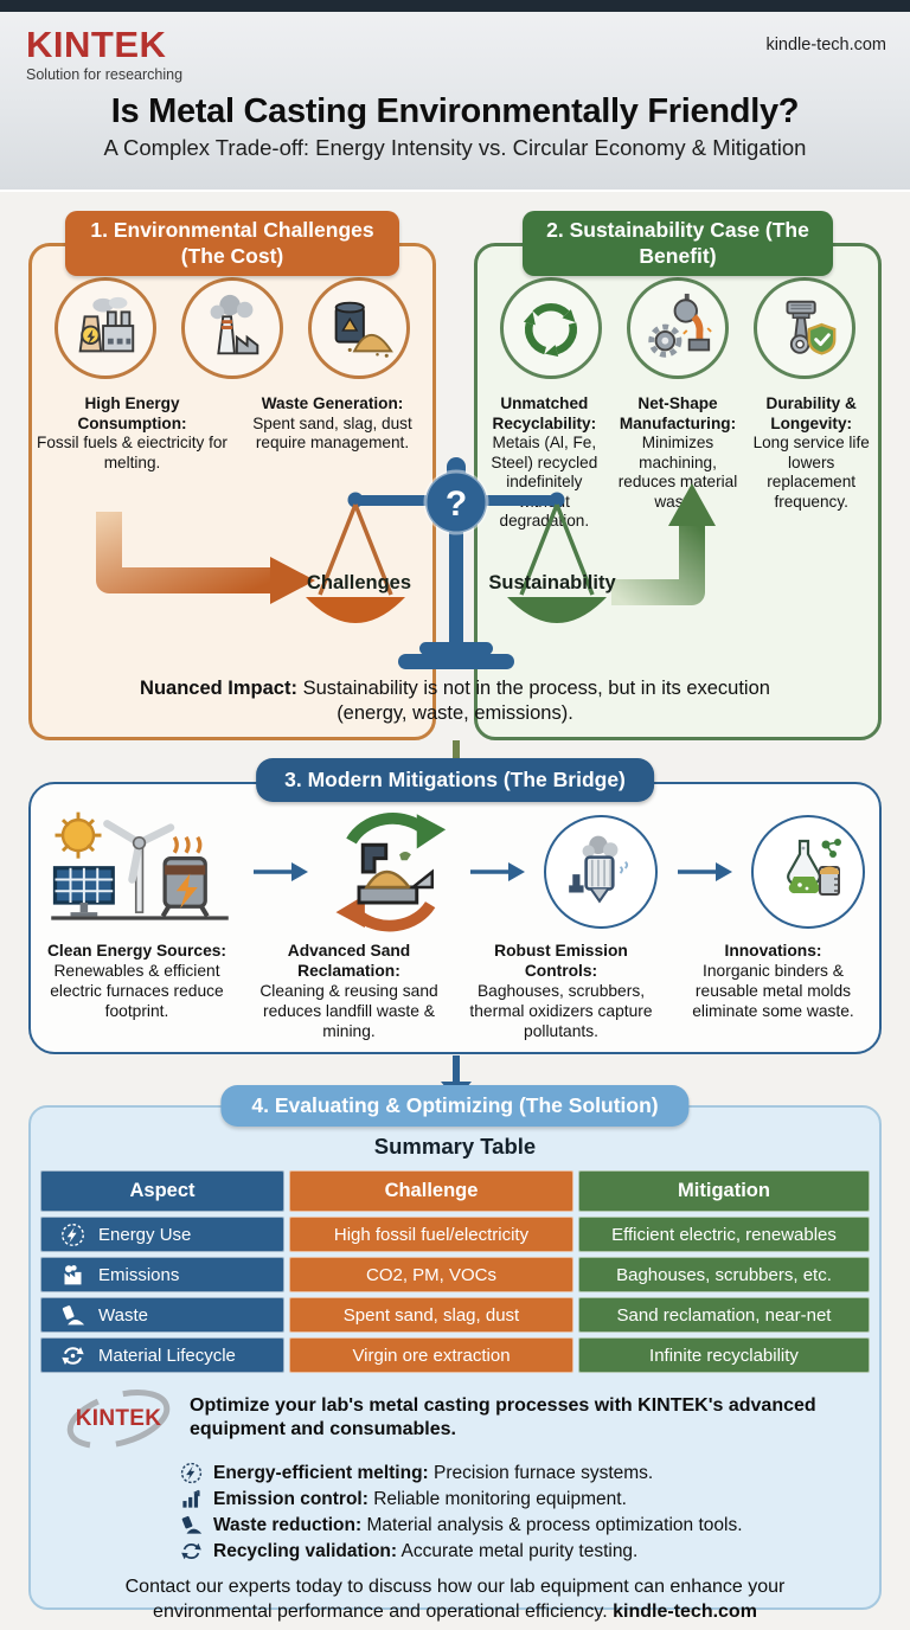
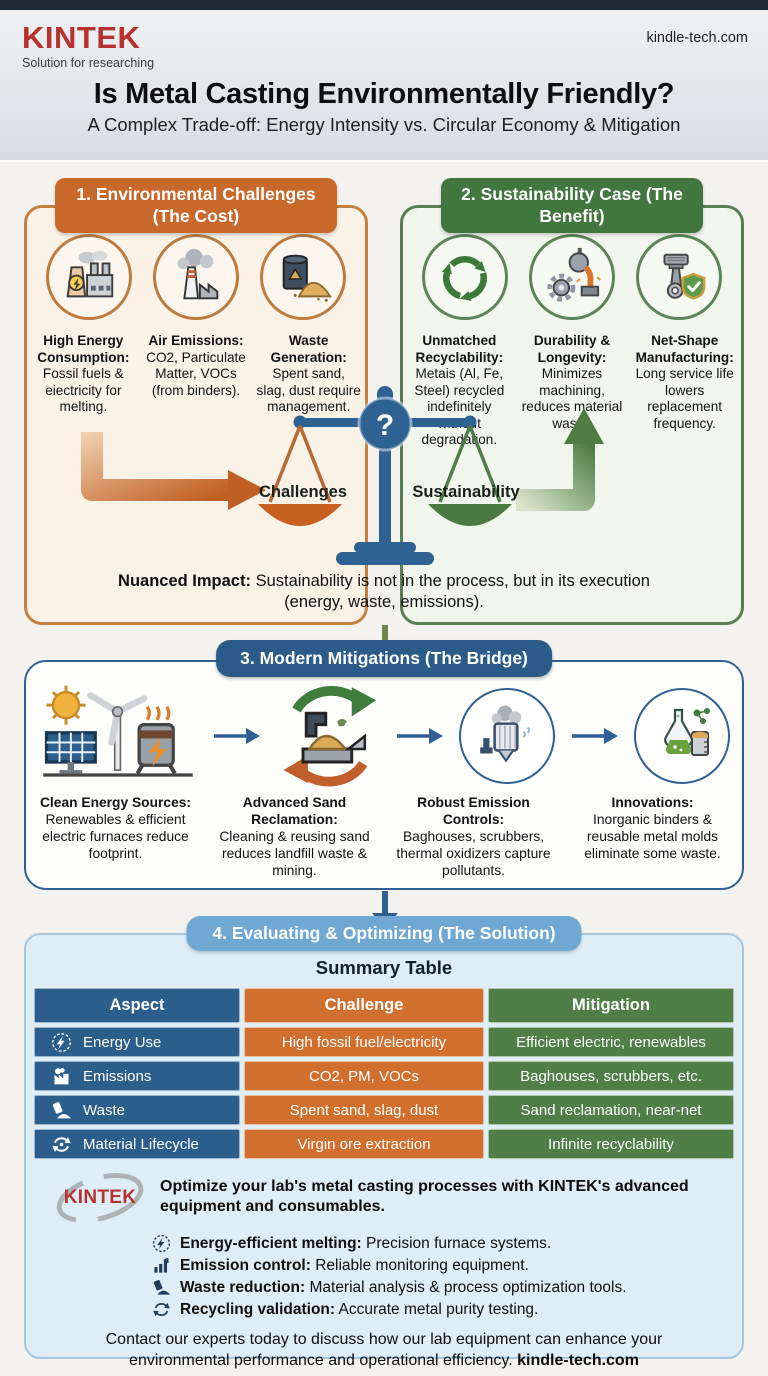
  KINTEK
  Solution for researching
  kindle-tech.com
  Is Metal Casting Environmentally Friendly?
  A Complex Trade-off: Energy Intensity vs. Circular Economy & Mitigation
  1. Environmental Challenges (The Cost)
  High Energy Consumption:
  Fossil fuels & eiectricity for melting.
+ Air Emissions:
+ CO2, Particulate Matter, VOCs (from binders).
  Waste Generation:
  Spent sand, slag, dust require management.
  2. Sustainability Case (The Benefit)
  Unmatched Recyclability:
  Metais (Al, Fe, Steel) recycled indefinitely t degradaton.
- Net-Shape Manufacturing:
+ Durability & Longevity:
  Minimizes machining, reduces material was
- Durability & Longevity:
+ Net-Shape Manufacturing:
  Long service life lowers replacement frequency.
  ?
  Challenges
  Sustainability
  Nuanced Impact: Sustainability is not in the process, but in its execution (energy, waste, emissions).
  3. Modern Mitigations (The Bridge)
  Clean Energy Sources:
  Renewables & efficient electric furnaces reduce footprint.
  Advanced Sand Reclamation:
  Cleaning & reusing sand reduces landfill waste & mining.
  Robust Emission Controls:
  Baghouses, scrubbers, thermal oxidizers capture pollutants.
  Innovations:
  Inorganic binders & reusable metal molds eliminate some waste.
  4. Evaluating & Optimizing (The Solution)
  Summary Table
  Aspect
  Challenge
  Mitigation
  Energy Use
  High fossil fuel/electricity
  Efficient electric, renewables
  Emissions
  CO2, PM, VOCs
  Baghouses, scrubbers, etc.
  Waste
  Spent sand, slag, dust
  Sand reclamation, near-net
  Material Lifecycle
  Virgin ore extraction
  Infinite recyclability
  KINTEK
  Optimize your lab's metal casting processes with KINTEK's advanced equipment and consumables.
  Energy-efficient melting: Precision furnace systems.
  Emission control: Reliable monitoring equipment.
  Waste reduction: Material analysis & process optimization tools.
  Recycling validation: Accurate metal purity testing.
  Contact our experts today to discuss how our lab equipment can enhance your environmental performance and operational efficiency. kindle-tech.com
